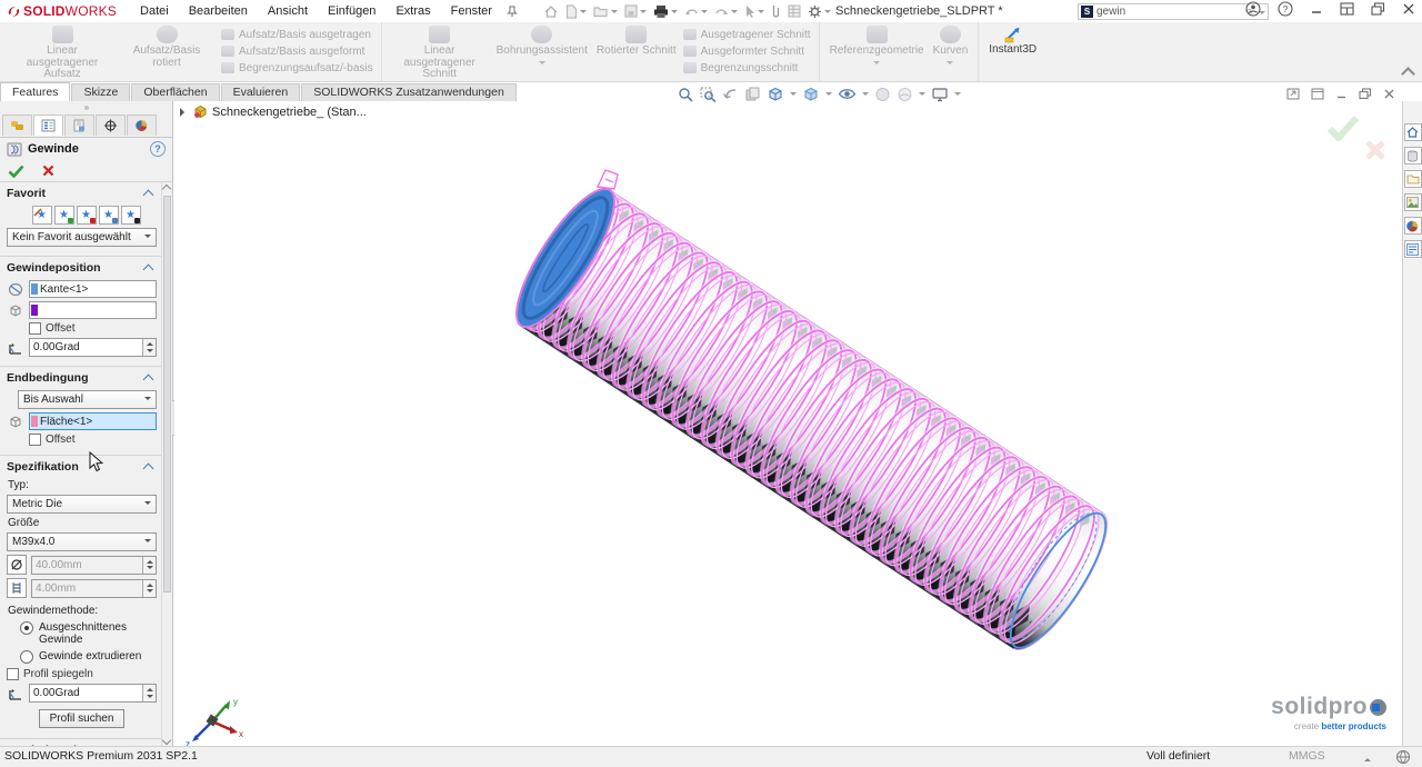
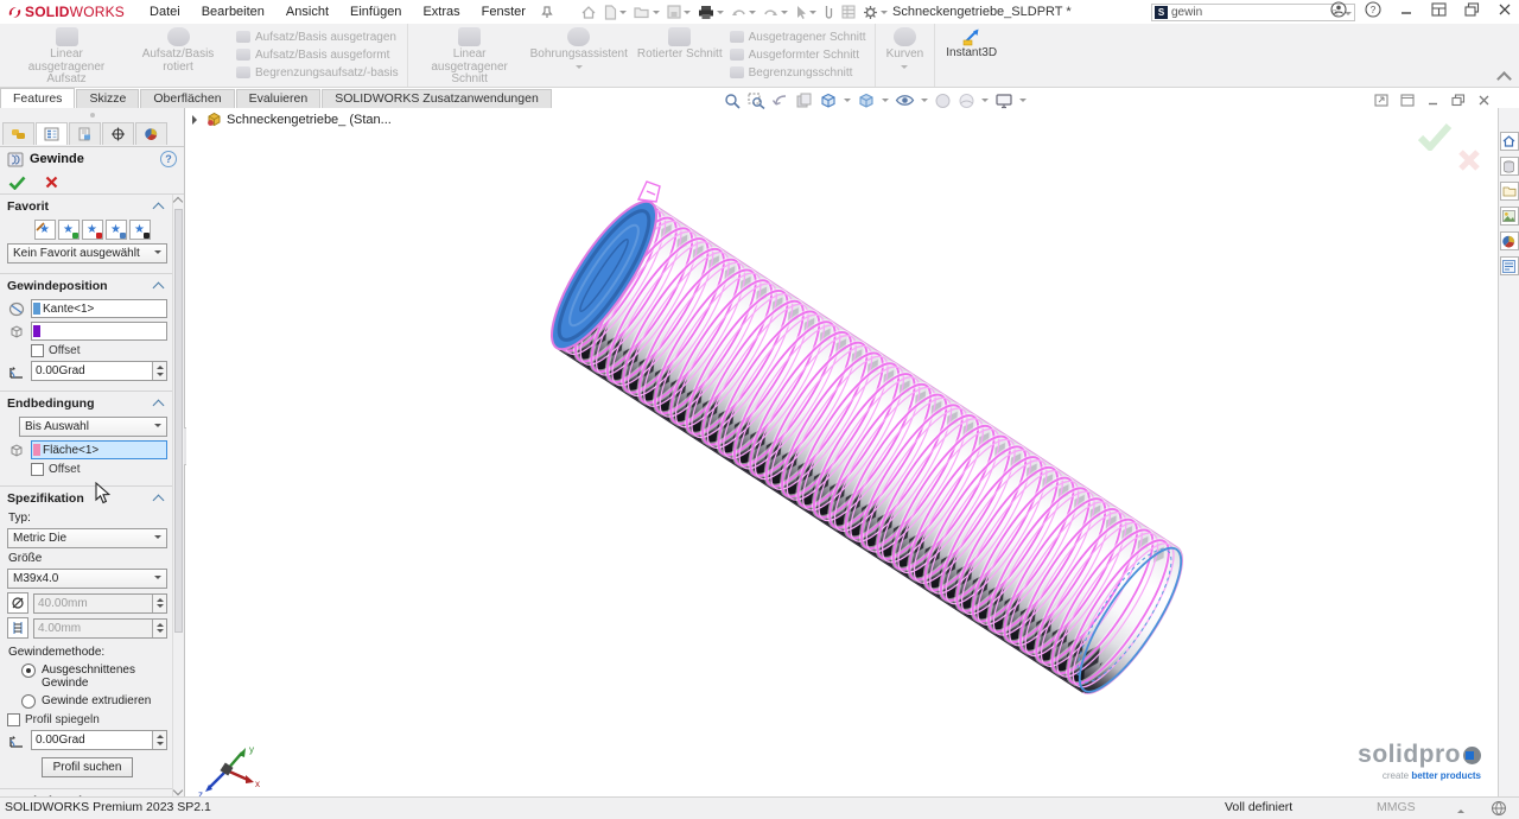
  SOLIDWORKS
  Datei
  Bearbeiten
  Ansicht
  Einfügen
  Extras
  Fenster
  Schneckengetriebe_SLDPRT *
  S
  gewin
  ?
  Linear ausgetragener Aufsatz
  Aufsatz/Basis rotiert
  Aufsatz/Basis ausgetragen
  Aufsatz/Basis ausgeformt
  Begrenzungsaufsatz/-basis
  Linear ausgetragener Schnitt
  Bohrungsassistent
  Rotierter Schnitt
  Ausgetragener Schnitt
  Ausgeformter Schnitt
  Begrenzungsschnitt
- Referenzgeometrie
  Kurven
  Instant3D
  Features Skizze Oberflächen Evaluieren SOLIDWORKS Zusatzanwendungen
  Gewinde
  ?
  Favorit
  ★
  ★
  ★
  ★
  ★
  Kein Favorit ausgewählt
  Gewindeposition
  Kante<1>
  Offset
  0.00Grad
  Endbedingung
  Bis Auswahl
  Fläche<1>
  Offset
  Spezifikation
  Typ:
  Metric Die
  Größe
  M39x4.0
  40.00mm
  4.00mm
  Gewindemethode:
  Ausgeschnittenes Gewinde
  Gewinde extrudieren
  Profil spiegeln
  0.00Grad
  Profil suchen
  y
  x
  z
  Schneckengetriebe_ (Stan...
  solidpro
  create better products
- SOLIDWORKS Premium 2031 SP2.1
+ SOLIDWORKS Premium 2023 SP2.1
  Voll definiert
  MMGS
